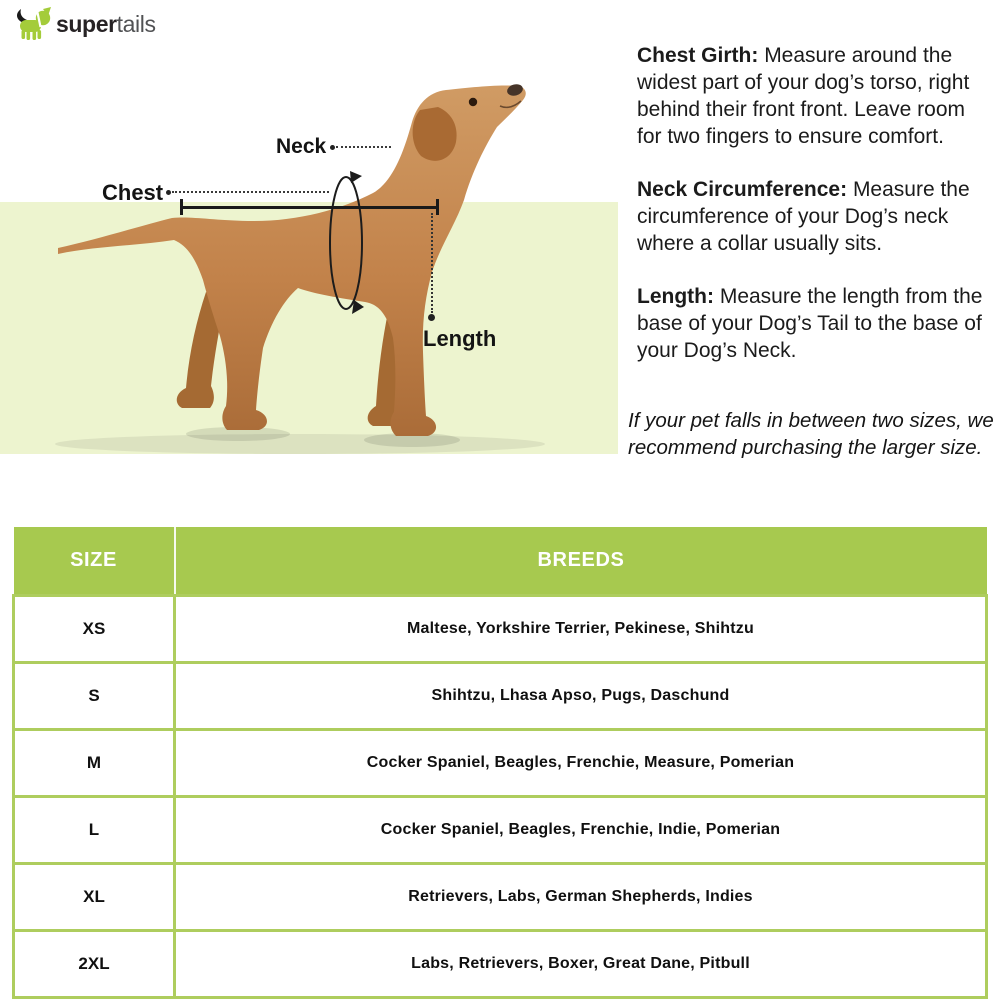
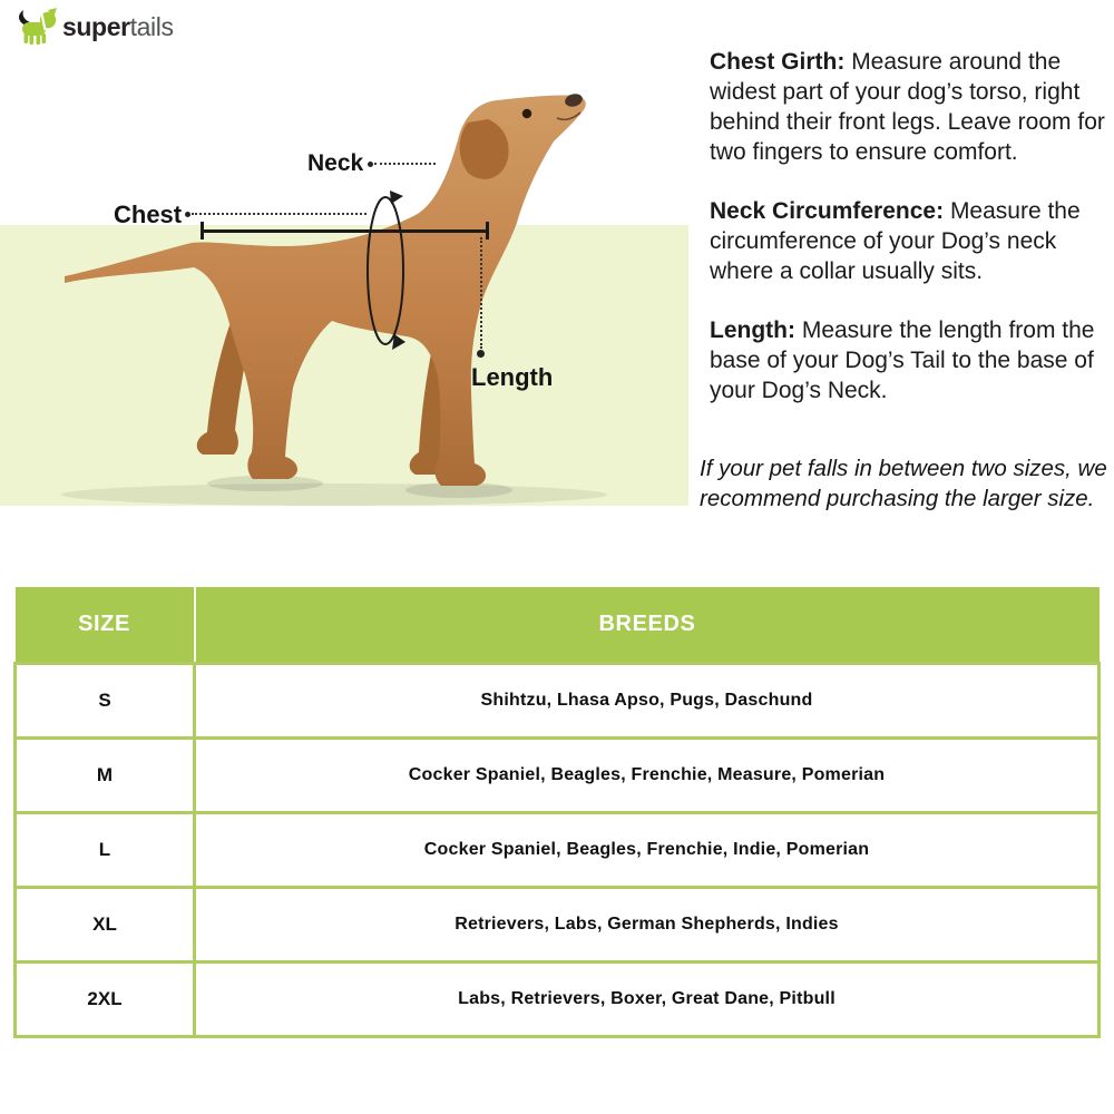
  supertails
  Neck
  Chest
  Length
- Chest Girth: Measure around the widest part of your dog’s torso, right behind their front front. Leave room for two fingers to ensure comfort.
+ Chest Girth: Measure around the widest part of your dog’s torso, right behind their front legs. Leave room for two fingers to ensure comfort.
  Neck Circumference: Measure the circumference of your Dog’s neck where a collar usually sits.
  Length: Measure the length from the base of your Dog’s Tail to the base of your Dog’s Neck.
  If your pet falls in between two sizes, we recommend purchasing the larger size.
  SIZE	BREEDS
- XS	Maltese, Yorkshire Terrier, Pekinese, Shihtzu
  S	Shihtzu, Lhasa Apso, Pugs, Daschund
  M	Cocker Spaniel, Beagles, Frenchie, Measure, Pomerian
  L	Cocker Spaniel, Beagles, Frenchie, Indie, Pomerian
  XL	Retrievers, Labs, German Shepherds, Indies
  2XL	Labs, Retrievers, Boxer, Great Dane, Pitbull
